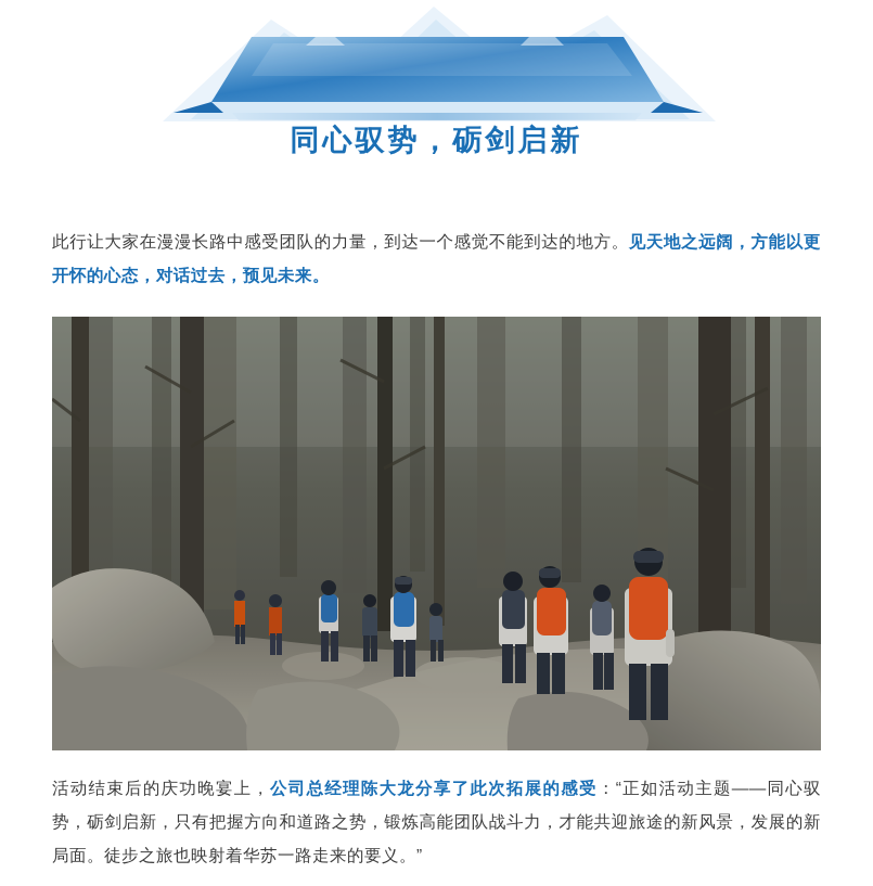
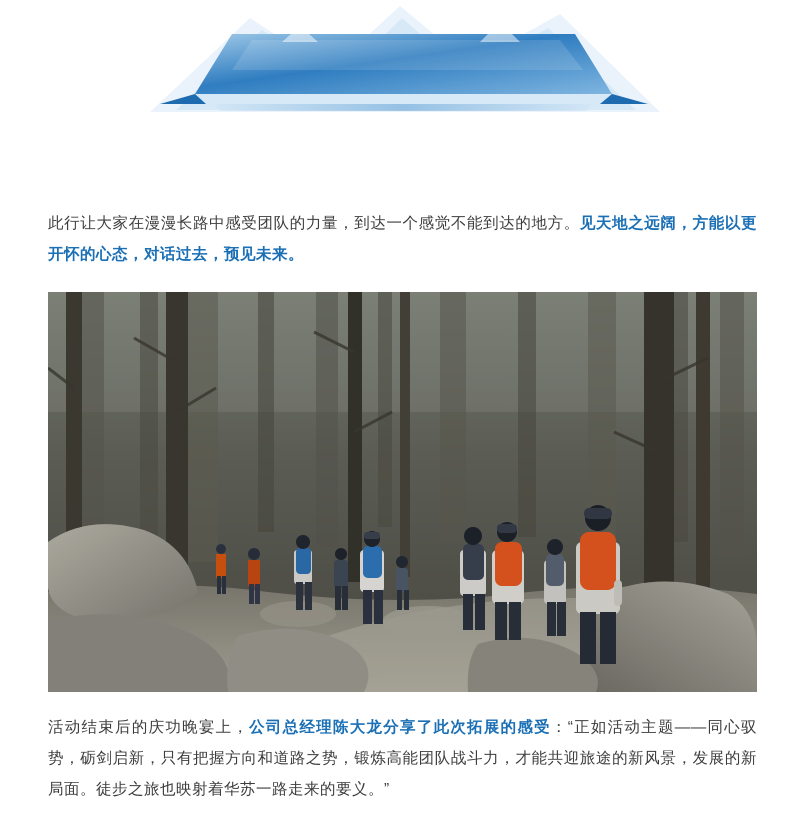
- 同心驭势，砺剑启新
  此行让大家在漫漫长路中感受团队的力量，到达一个感觉不能到达的地方。见天地之远阔，方能以更开怀的心态，对话过去，预见未来。
  活动结束后的庆功晚宴上，公司总经理陈大龙分享了此次拓展的感受：“正如活动主题——同心驭势，砺剑启新，只有把握方向和道路之势，锻炼高能团队战斗力，才能共迎旅途的新风景，发展的新局面。徒步之旅也映射着华苏一路走来的要义。”
